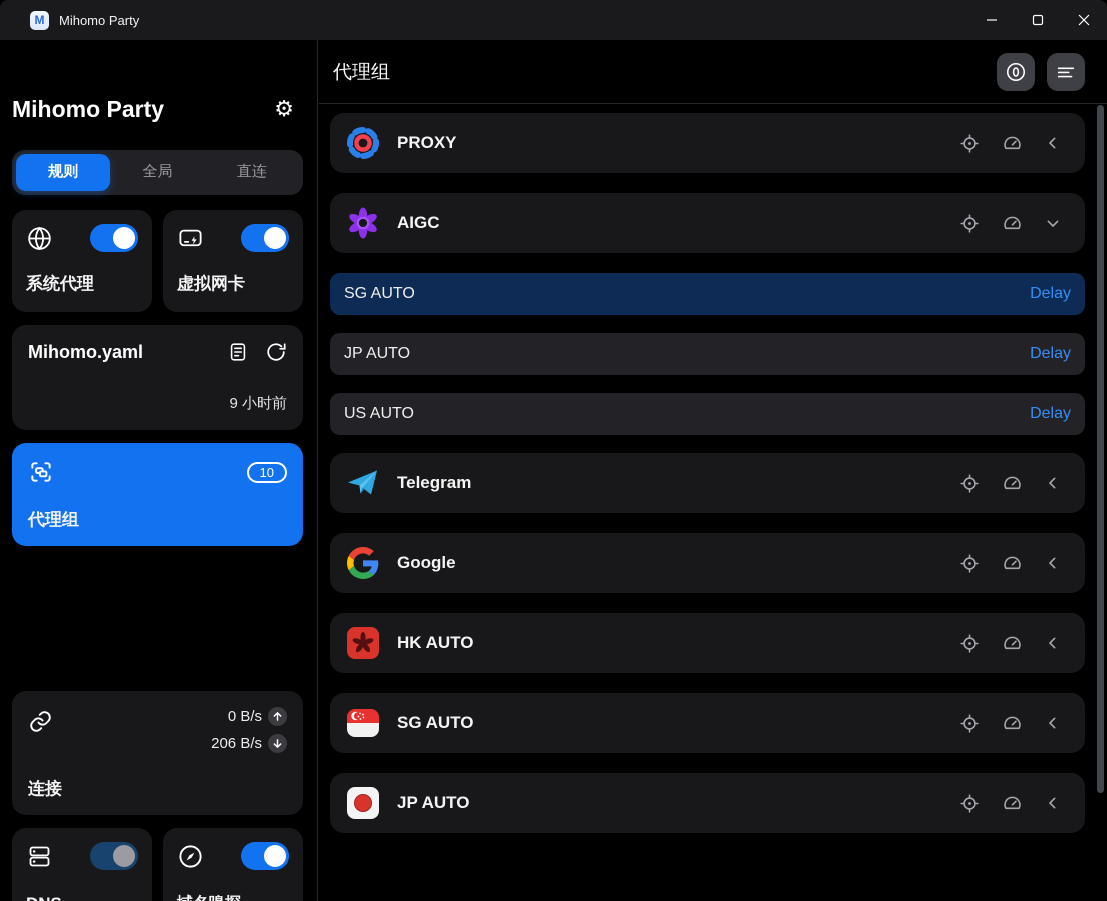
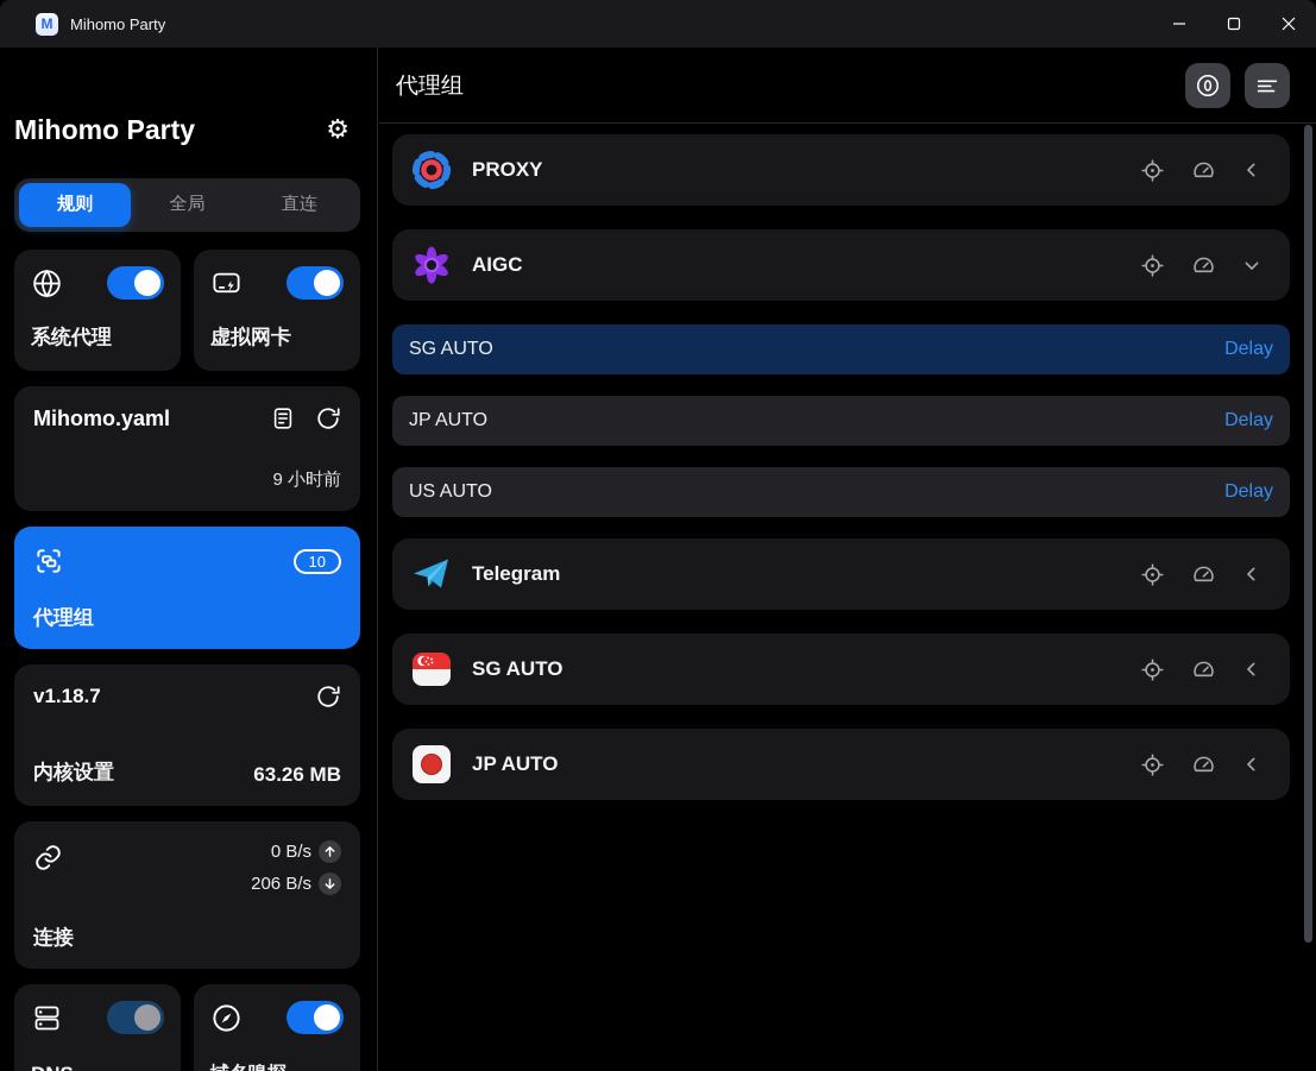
  M
  Mihomo Party
  Mihomo Party
  ⚙
  规则
  全局
  直连
  系统代理
  虚拟网卡
  Mihomo.yaml
  9 小时前
  10
  代理组
+ v1.18.7
+ 内核设置
+ 63.26 MB
  0 B/s
  206 B/s
  连接
  代理组
  PROXY
  AIGC
  SG AUTO
  Delay
  JP AUTO
  Delay
  US AUTO
  Delay
  Telegram
- Google
- HK AUTO
  SG AUTO
  JP AUTO
